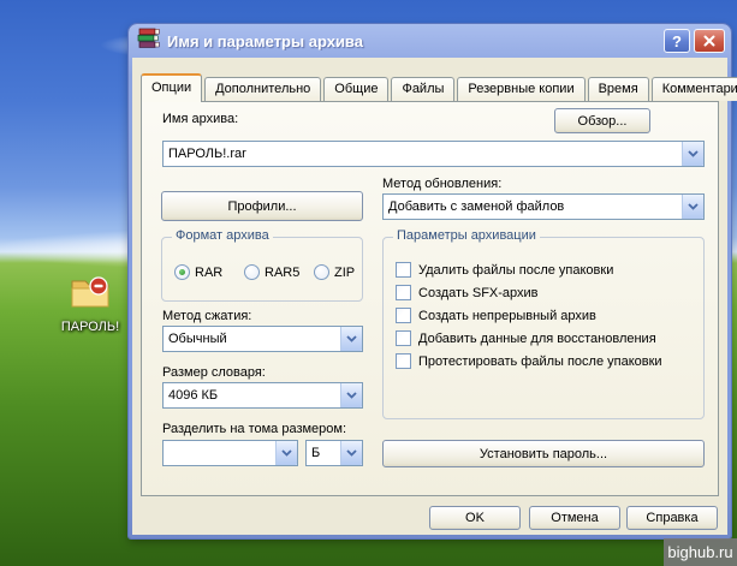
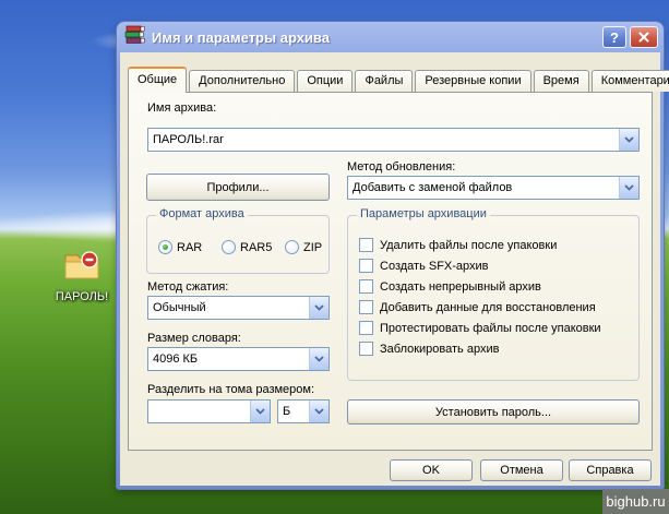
  ПАРОЛЬ!
  Имя и параметры архива
  ?
- Опции
+ Общие
  Дополнительно
- Общие
+ Опции
  Файлы
  Резервные копии
  Время
  Комментари
  Имя архива:
- Обзор...
  ПАРОЛЬ!.rar
  Профили...
  Метод обновления:
  Добавить с заменой файлов
  Формат архива
  RAR
  RAR5
  ZIP
  Параметры архивации
  Удалить файлы после упаковки
  Создать SFX-архив
  Создать непрерывный архив
  Добавить данные для восстановления
  Протестировать файлы после упаковки
+ Заблокировать архив
  Метод сжатия:
  Обычный
  Размер словаря:
  4096 КБ
  Разделить на тома размером:
  Б
  Установить пароль...
  OK
  Отмена
  Справка
  bighub.ru
